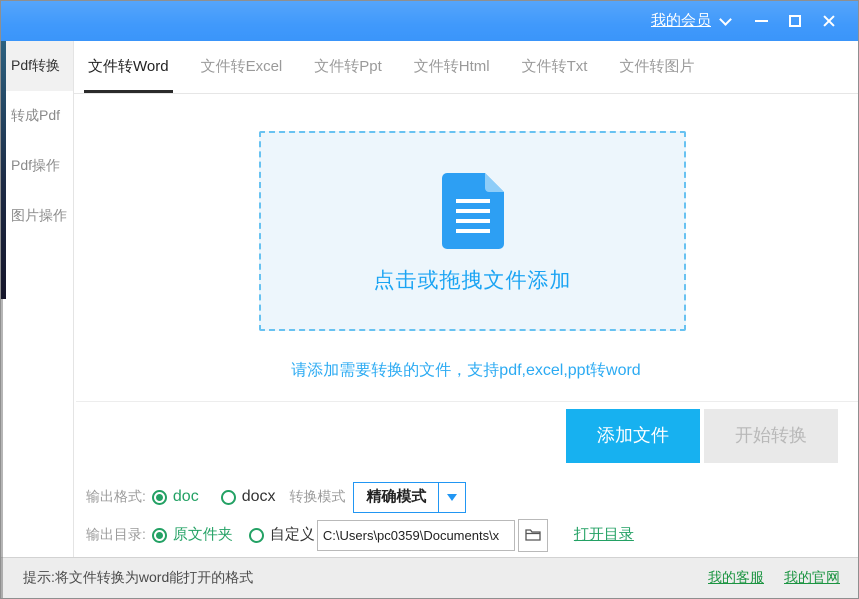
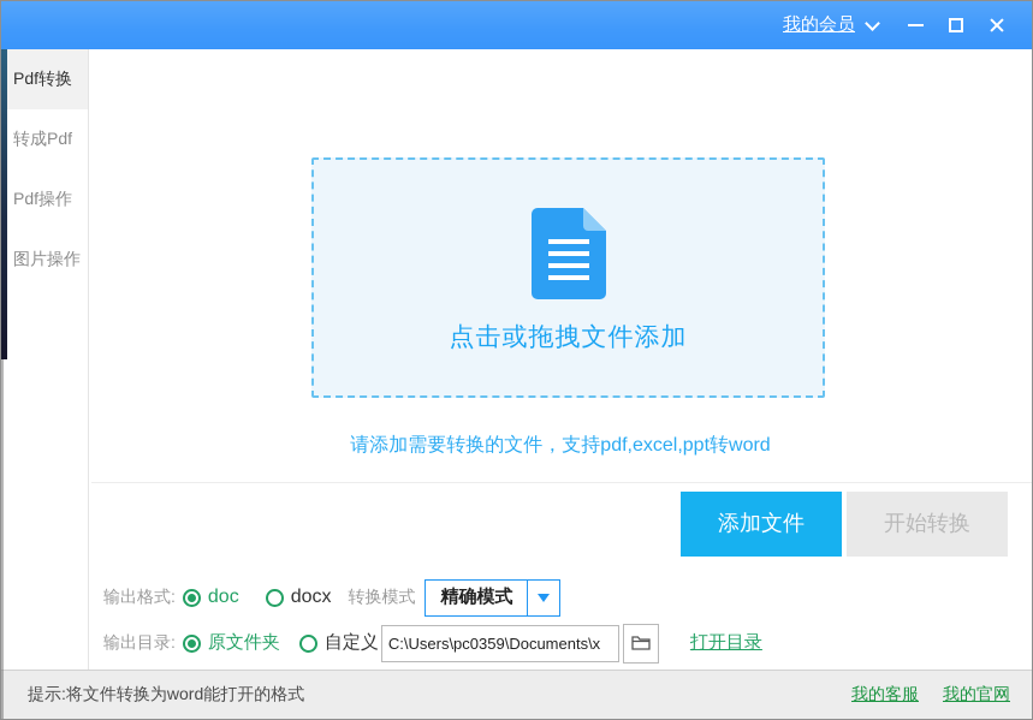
  我的会员
  Pdf转换
  转成Pdf
  Pdf操作
  图片操作
- 文件转Word
- 文件转Excel
- 文件转Ppt
- 文件转Html
- 文件转Txt
- 文件转图片
  点击或拖拽文件添加
  请添加需要转换的文件，支持pdf,excel,ppt转word
  添加文件
  开始转换
  输出格式:
  doc
  docx
  转换模式
  精确模式
  输出目录:
  原文件夹
  自定义
  C:\Users\pc0359\Documents\x
  打开目录
  提示:将文件转换为word能打开的格式
  我的客服
  我的官网
